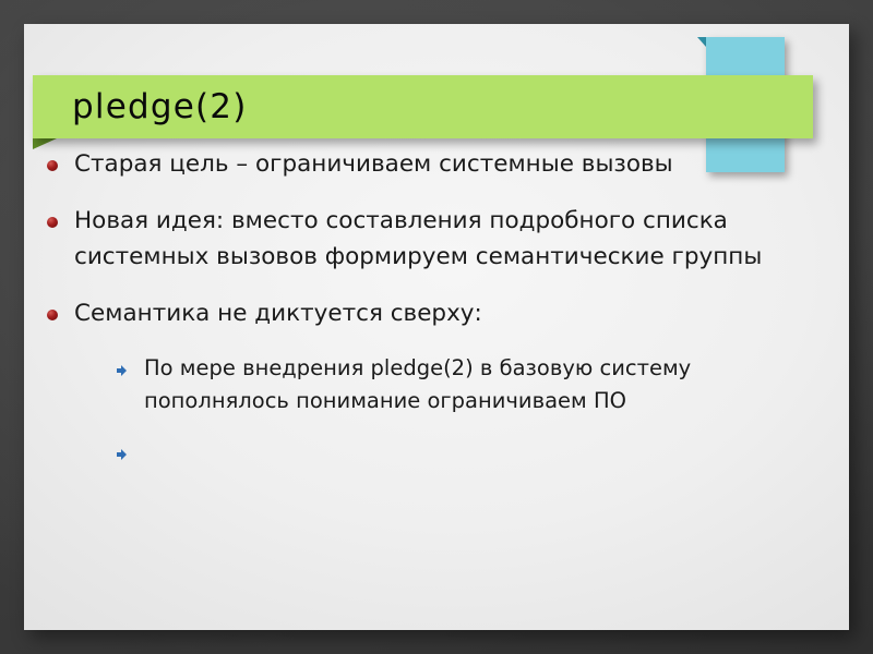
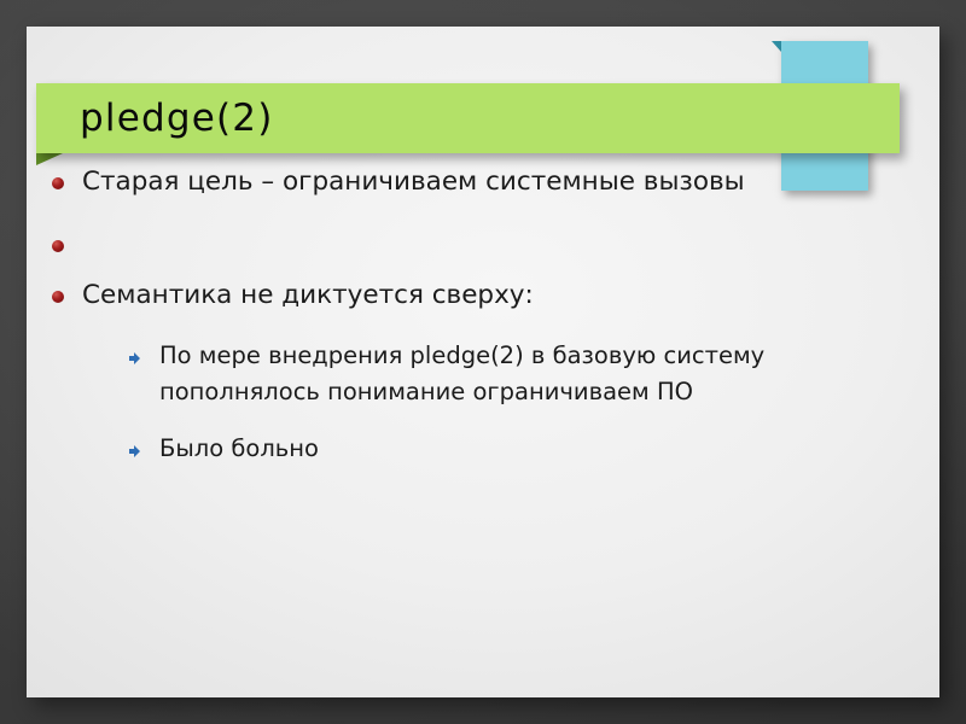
  pledge(2)
  Старая цель – ограничиваем системные вызовы
- Новая идея: вместо составления подробного списка системных вызовов формируем семантические группы
  Семантика не диктуется сверху:
  По мере внедрения pledge(2) в базовую систему пополнялось понимание ограничиваем ПО
+ Было больно
